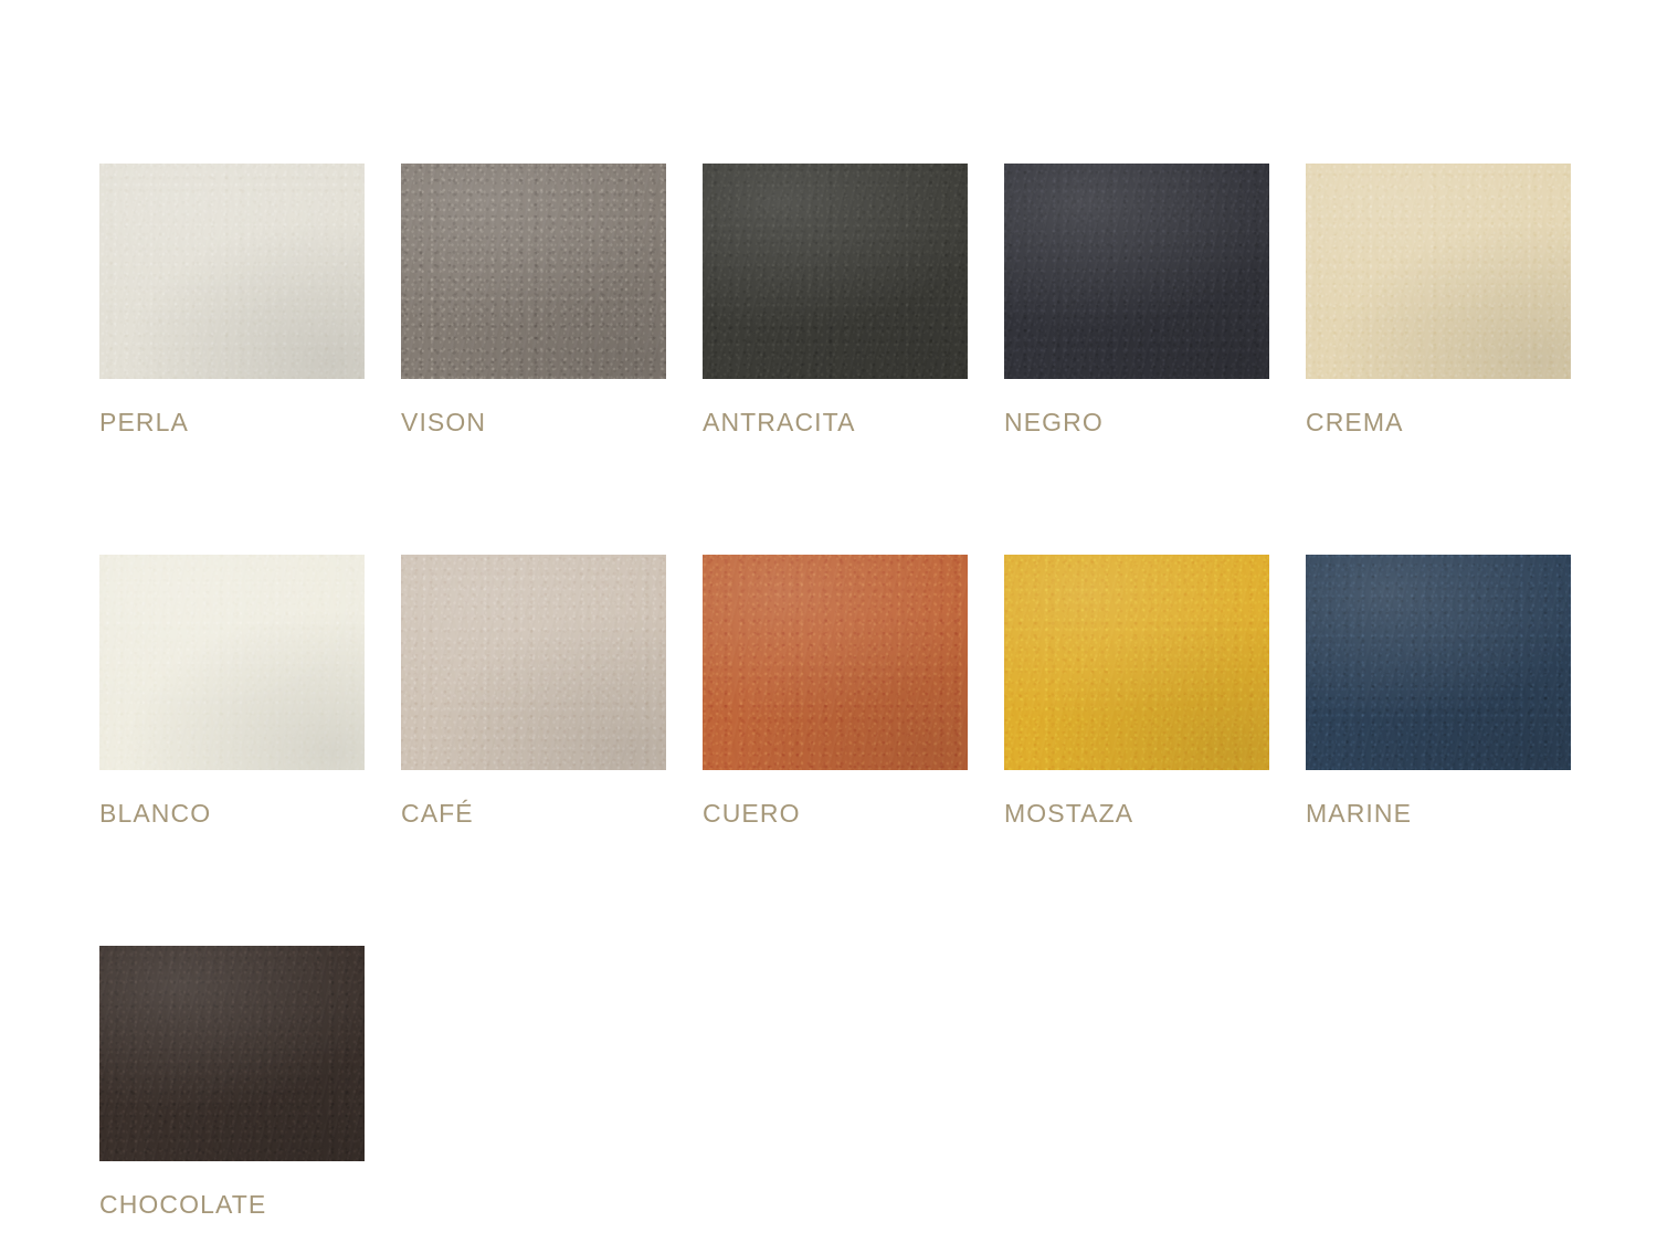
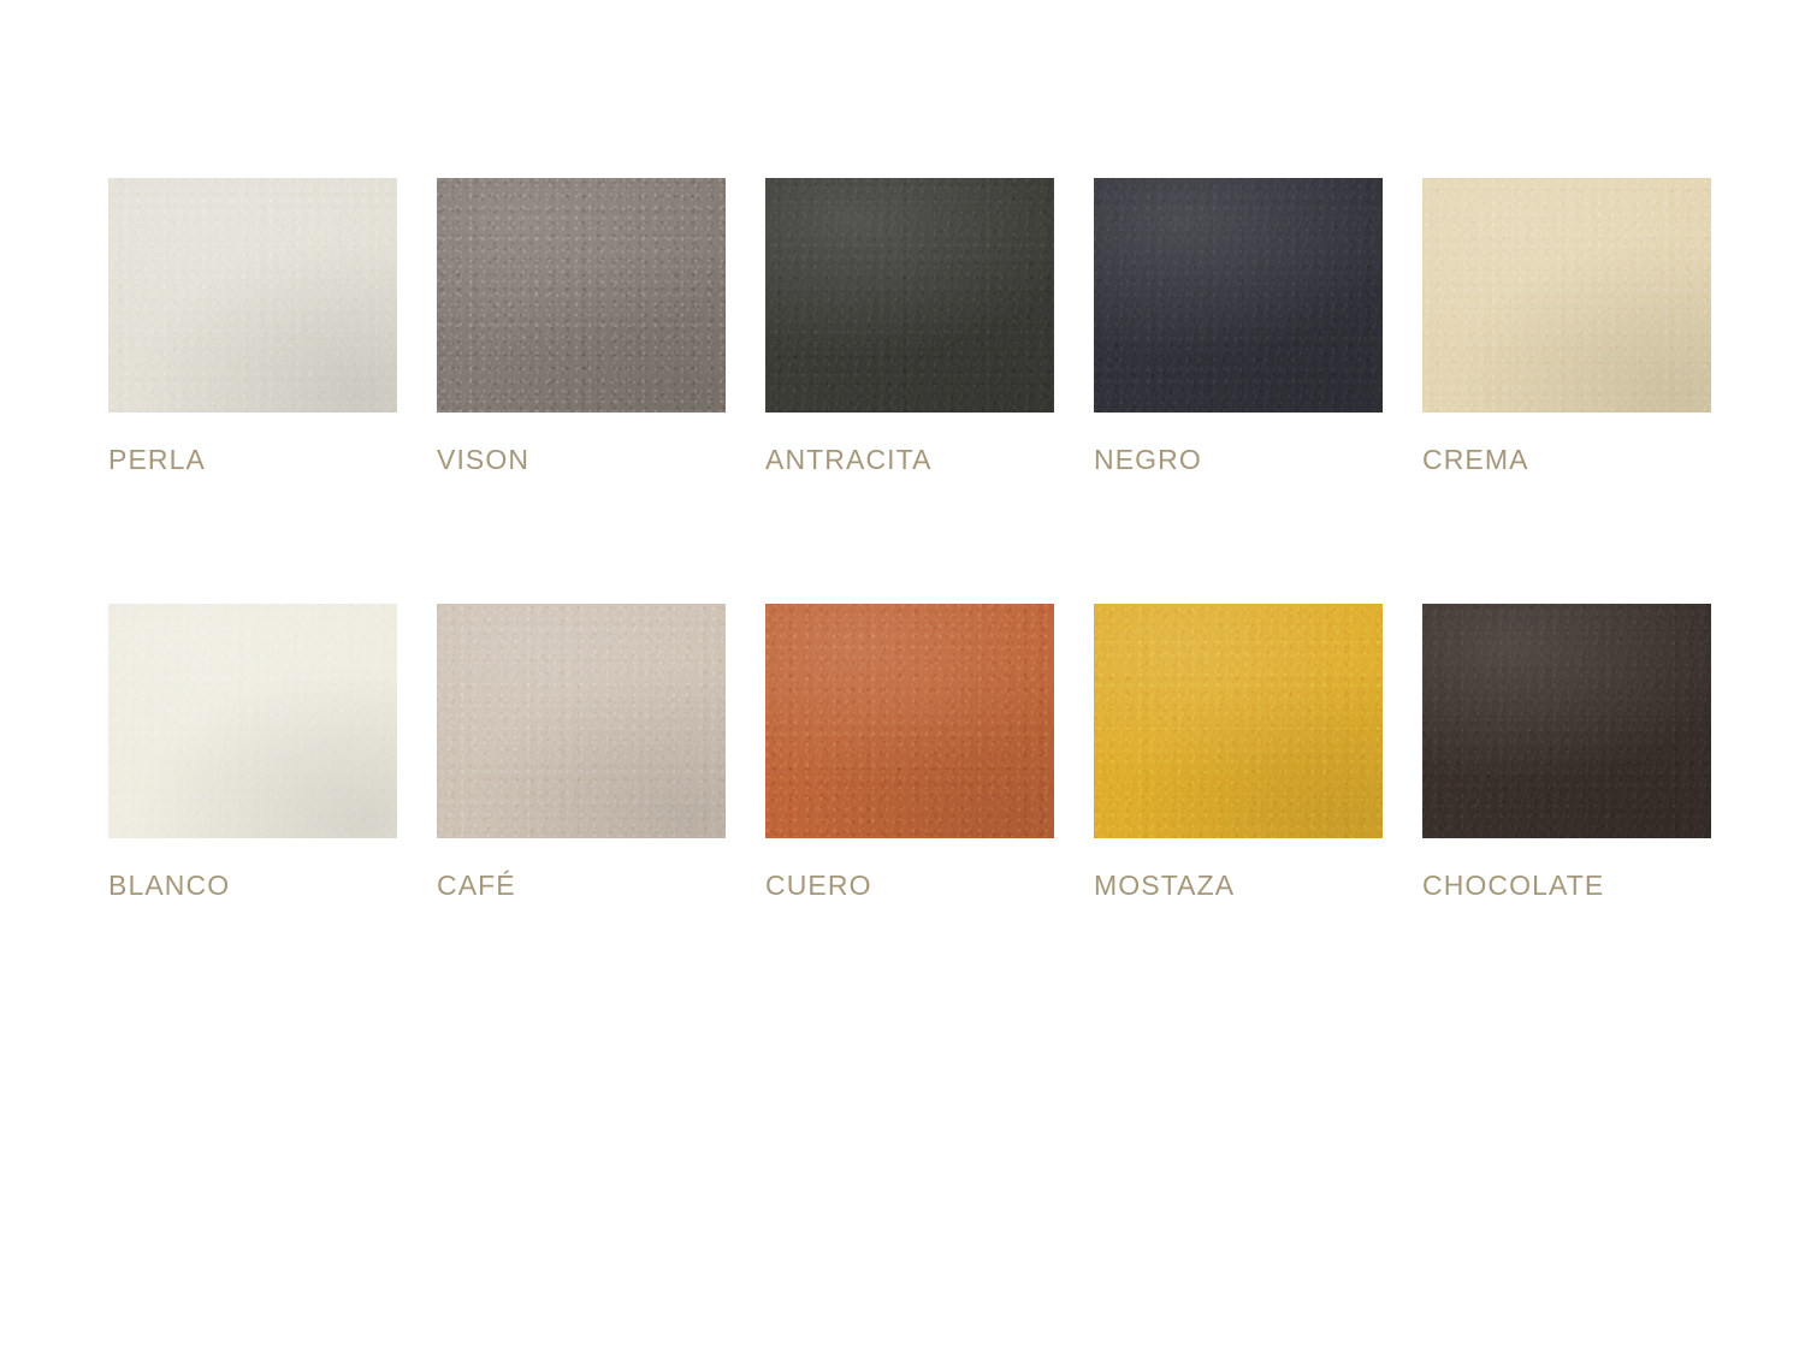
  PERLA
  VISON
  ANTRACITA
  NEGRO
  CREMA
  BLANCO
  CAFÉ
  CUERO
  MOSTAZA
- MARINE
  CHOCOLATE
